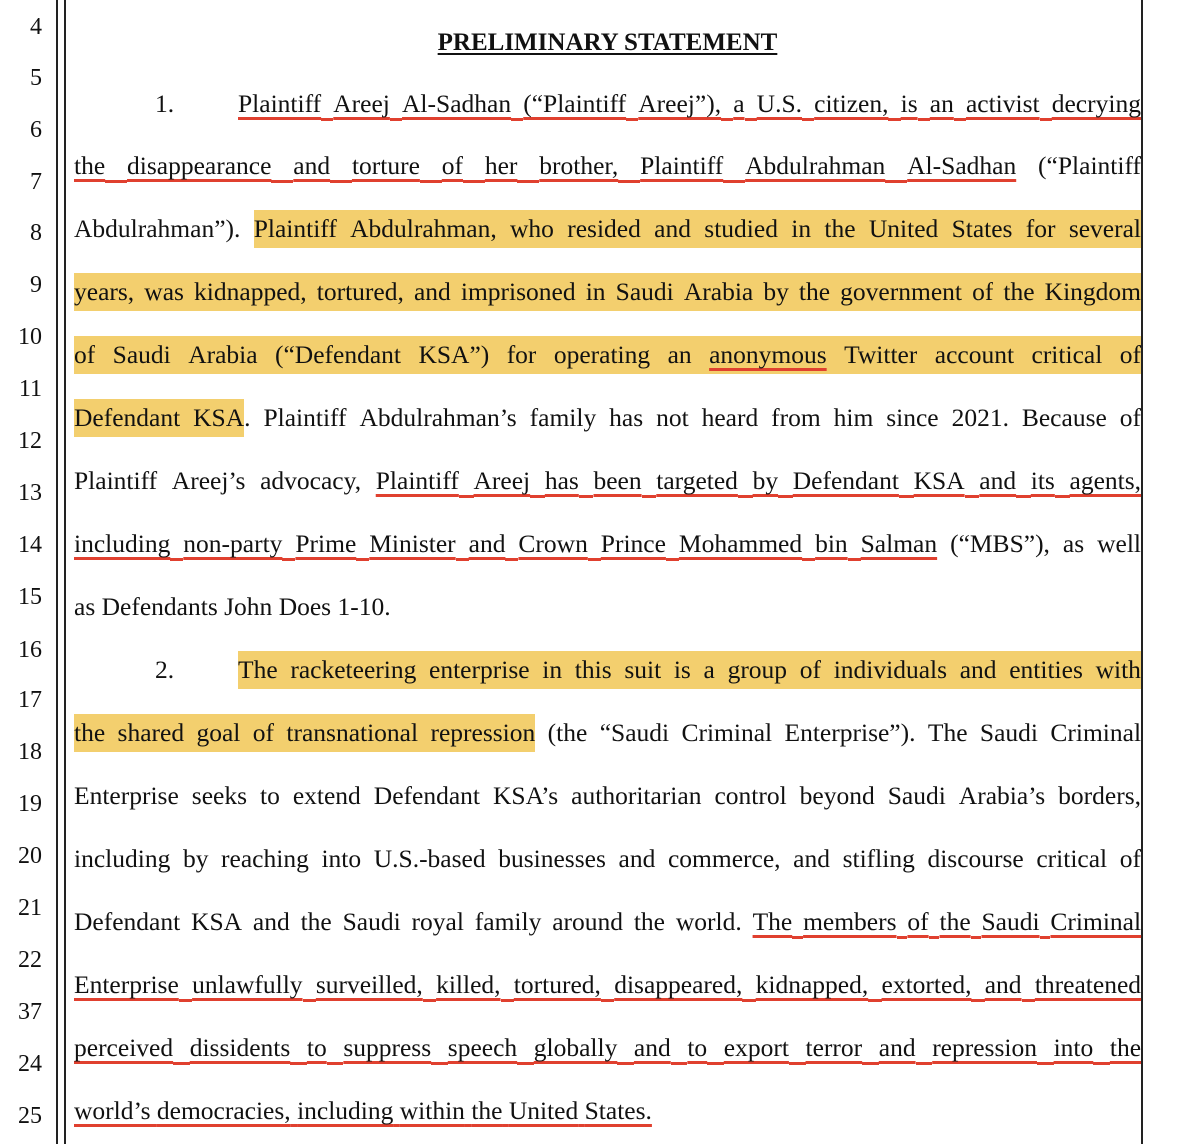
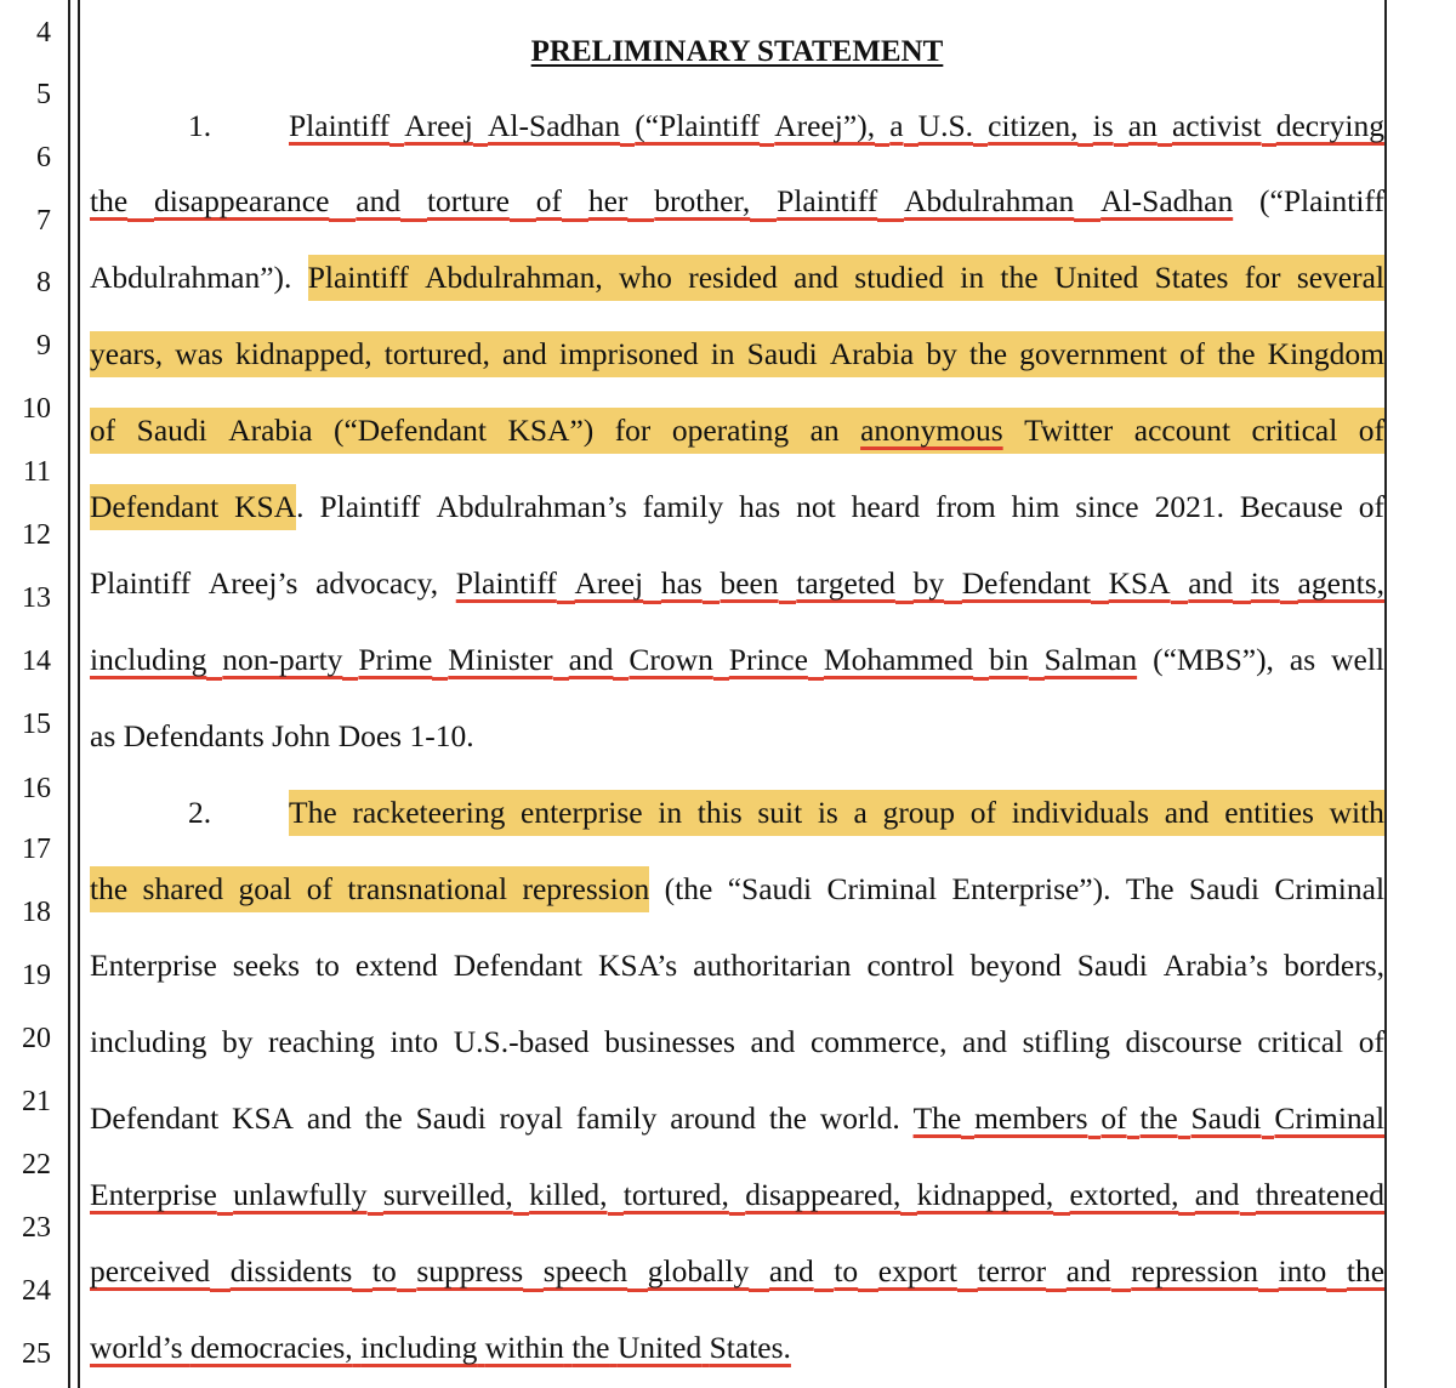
  4
  5
  6
  7
  8
  9
  10
  11
  12
  13
  14
  15
  16
  17
  18
  19
  20
  21
  22
- 37
+ 23
  24
  25
  PRELIMINARY STATEMENT
  1.
  Plaintiff
  Areej
  Al-Sadhan
  (“Plaintiff
  Areej”),
  a
  U.S.
  citizen,
  is
  an
  activist
  decrying
  the
  disappearance
  and
  torture
  of
  her
  brother,
  Plaintiff
  Abdulrahman
  Al-Sadhan
  (“Plaintiff
  Abdulrahman”).
  Plaintiff
  Abdulrahman,
  who
  resided
  and
  studied
  in
  the
  United
  States
  for
  several
  years,
  was
  kidnapped,
  tortured,
  and
  imprisoned
  in
  Saudi
  Arabia
  by
  the
  government
  of
  the
  Kingdom
  of
  Saudi
  Arabia
  (“Defendant
  KSA”)
  for
  operating
  an
  anonymous
  Twitter
  account
  critical
  of
  Defendant
  KSA
  .
  Plaintiff
  Abdulrahman’s
  family
  has
  not
  heard
  from
  him
  since
  2021.
  Because
  of
  Plaintiff
  Areej’s
  advocacy,
  Plaintiff
  Areej
  has
  been
  targeted
  by
  Defendant
  KSA
  and
  its
  agents,
  including
  non-party
  Prime
  Minister
  and
  Crown
  Prince
  Mohammed
  bin
  Salman
  (“MBS”),
  as
  well
  as
  Defendants
  John
  Does
  1-10.
  2.
  The
  racketeering
  enterprise
  in
  this
  suit
  is
  a
  group
  of
  individuals
  and
  entities
  with
  the
  shared
  goal
  of
  transnational
  repression
  (the
  “Saudi
  Criminal
  Enterprise”).
  The
  Saudi
  Criminal
  Enterprise
  seeks
  to
  extend
  Defendant
  KSA’s
  authoritarian
  control
  beyond
  Saudi
  Arabia’s
  borders,
  including
  by
  reaching
  into
  U.S.-based
  businesses
  and
  commerce,
  and
  stifling
  discourse
  critical
  of
  Defendant
  KSA
  and
  the
  Saudi
  royal
  family
  around
  the
  world.
  The
  members
  of
  the
  Saudi
  Criminal
  Enterprise
  unlawfully
  surveilled,
  killed,
  tortured,
  disappeared,
  kidnapped,
  extorted,
  and
  threatened
  perceived
  dissidents
  to
  suppress
  speech
  globally
  and
  to
  export
  terror
  and
  repression
  into
  the
  world’s
  democracies,
  including
  within
  the
  United
  States.
